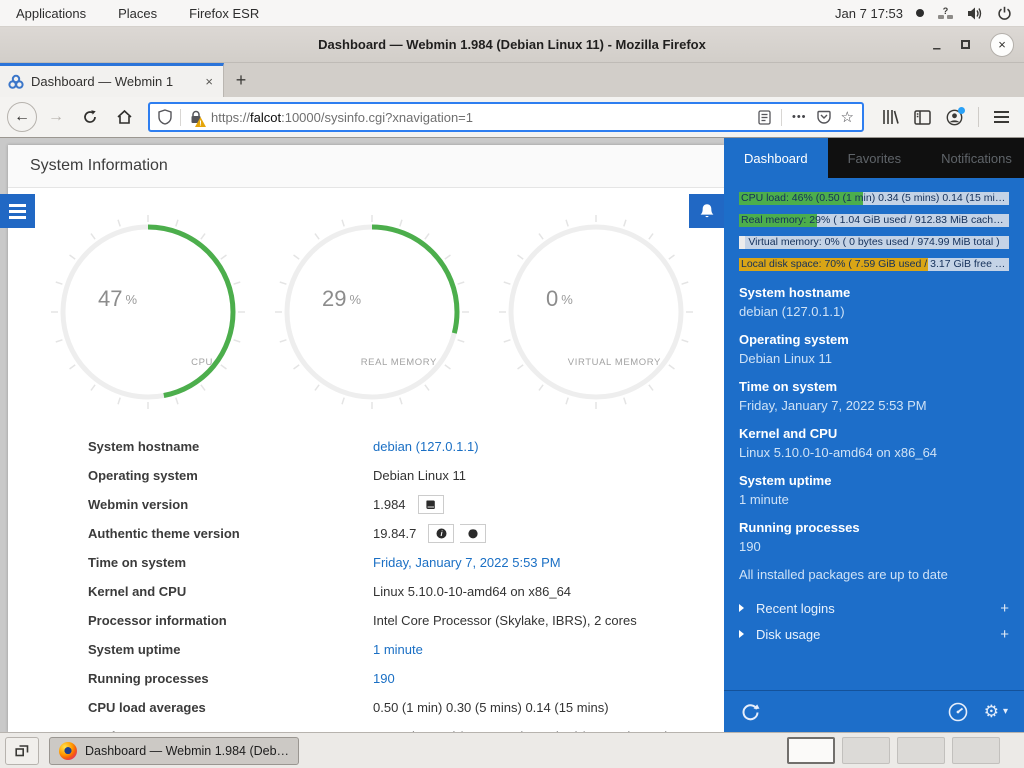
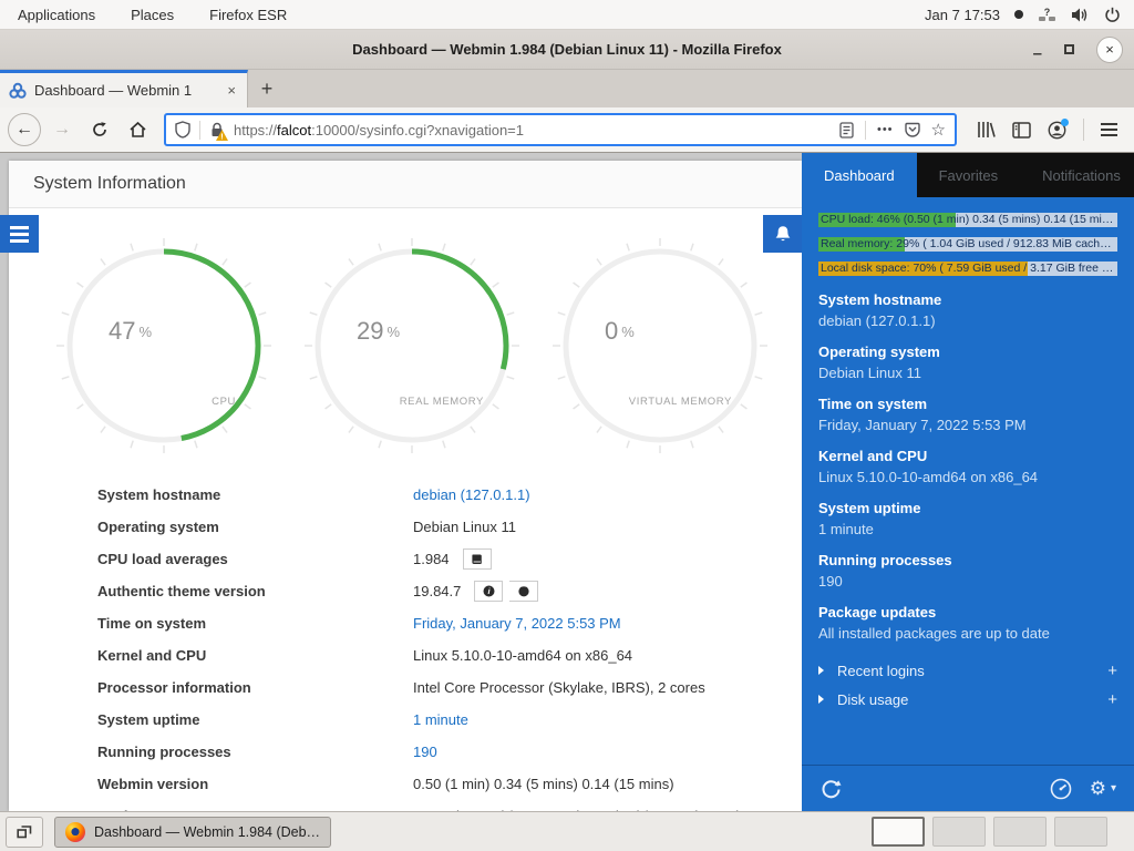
  Applications
  Places
  Firefox ESR
  Jan 7 17:53
  ?
  Dashboard — Webmin 1.984 (Debian Linux 11) - Mozilla Firefox
  –
  ×
  Dashboard — Webmin 1
  ×
  +
  ←
  →
  !
  https://falcot:10000/sysinfo.cgi?xnavigation=1
  •••
  ☆
  System Information
  47 %
  CPU
  29 %
  REAL MEMORY
  0 %
  VIRTUAL MEMORY
  System hostname
  debian (127.0.1.1)
  Operating system
  Debian Linux 11
- Webmin version
+ CPU load averages
  1.984
  Authentic theme version
  19.84.7
  i
  Time on system
  Friday, January 7, 2022 5:53 PM
  Kernel and CPU
  Linux 5.10.0-10-amd64 on x86_64
  Processor information
  Intel Core Processor (Skylake, IBRS), 2 cores
  System uptime
  1 minute
  Running processes
  190
- CPU load averages
+ Webmin version
- 0.50 (1 min) 0.30 (5 mins) 0.14 (15 mins)
+ 0.50 (1 min) 0.34 (5 mins) 0.14 (15 mins)
  Dashboard
  Favorites
  Notifications
  CPU load: 46% (0.50 (1 min) 0.34 (5 mins) 0.14 (15 mins
  Real memory: 29% ( 1.04 GiB used / 912.83 MiB cached
- Virtual memory: 0% ( 0 bytes used / 974.99 MiB total )
  Local disk space: 70% ( 7.59 GiB used / 3.17 GiB free / 1
  System hostname
  debian (127.0.1.1)
  Operating system
  Debian Linux 11
  Time on system
  Friday, January 7, 2022 5:53 PM
  Kernel and CPU
  Linux 5.10.0-10-amd64 on x86_64
  System uptime
  1 minute
  Running processes
  190
+ Package updates
  All installed packages are up to date
  Recent logins
  +
  Disk usage
  +
  ⚙
  ▾
  Dashboard — Webmin 1.984 (Deb…
